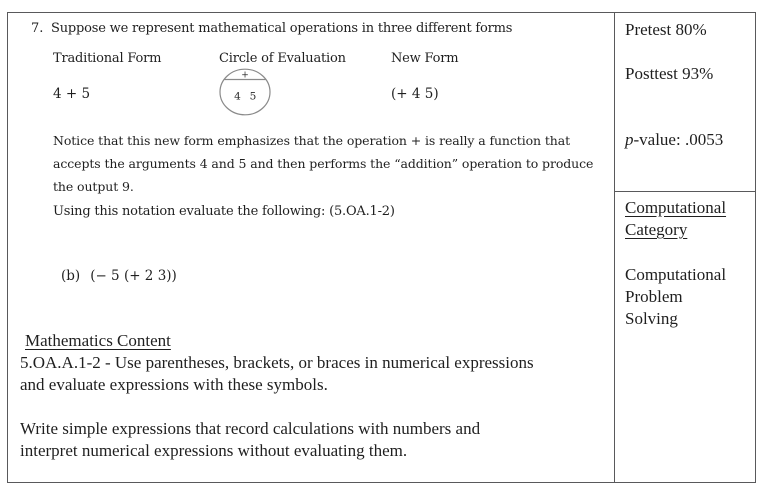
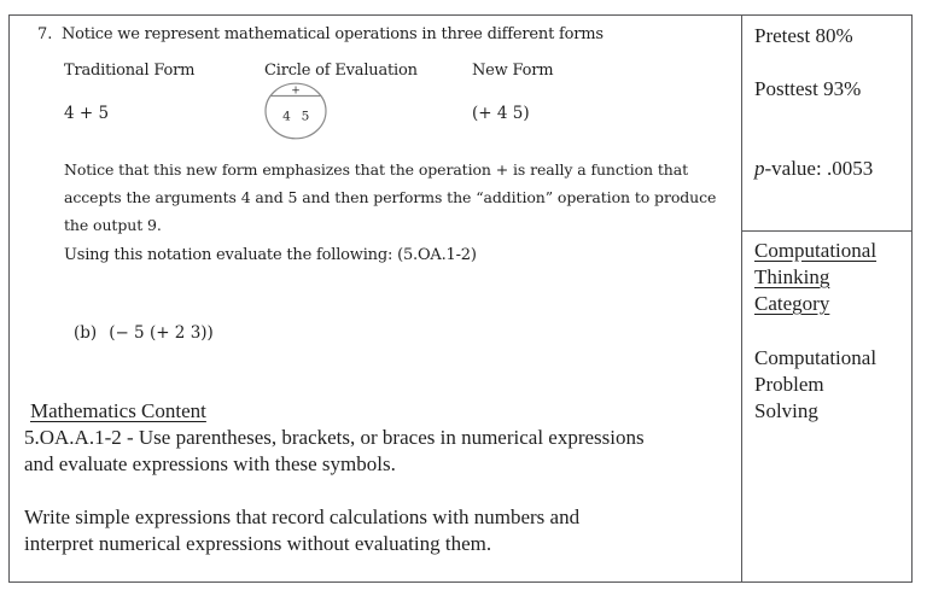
  7.
- Suppose we represent mathematical operations in three different forms
+ Notice we represent mathematical operations in three different forms
  Traditional Form
  4 + 5
  Circle of Evaluation
  +
  4
  5
  New Form
  (+ 4 5)
  Notice that this new form emphasizes that the operation + is really a function that
  accepts the arguments 4 and 5 and then performs the “addition” operation to produce
  the output 9.
  Using this notation evaluate the following: (5.OA.1-2)
  (b) (− 5 (+ 2 3))
  Mathematics Content
  5.OA.A.1-2 - Use parentheses, brackets, or braces in numerical expressions
  and evaluate expressions with these symbols.
  Write simple expressions that record calculations with numbers and
  interpret numerical expressions without evaluating them.
  Pretest 80%
  Posttest 93%
  p-value: .0053
  Computational
+ Thinking
  Category
  Computational
  Problem
  Solving
